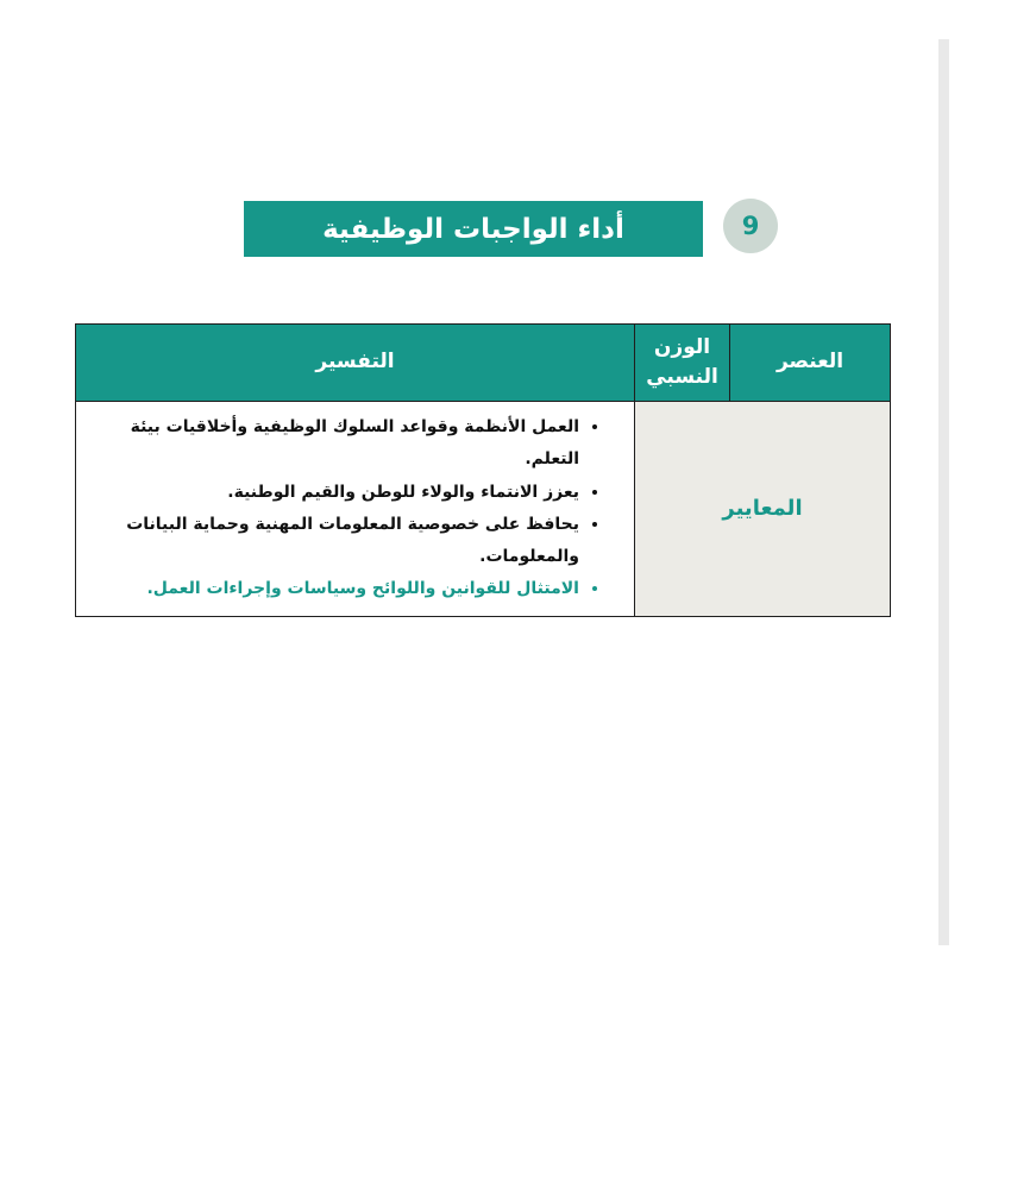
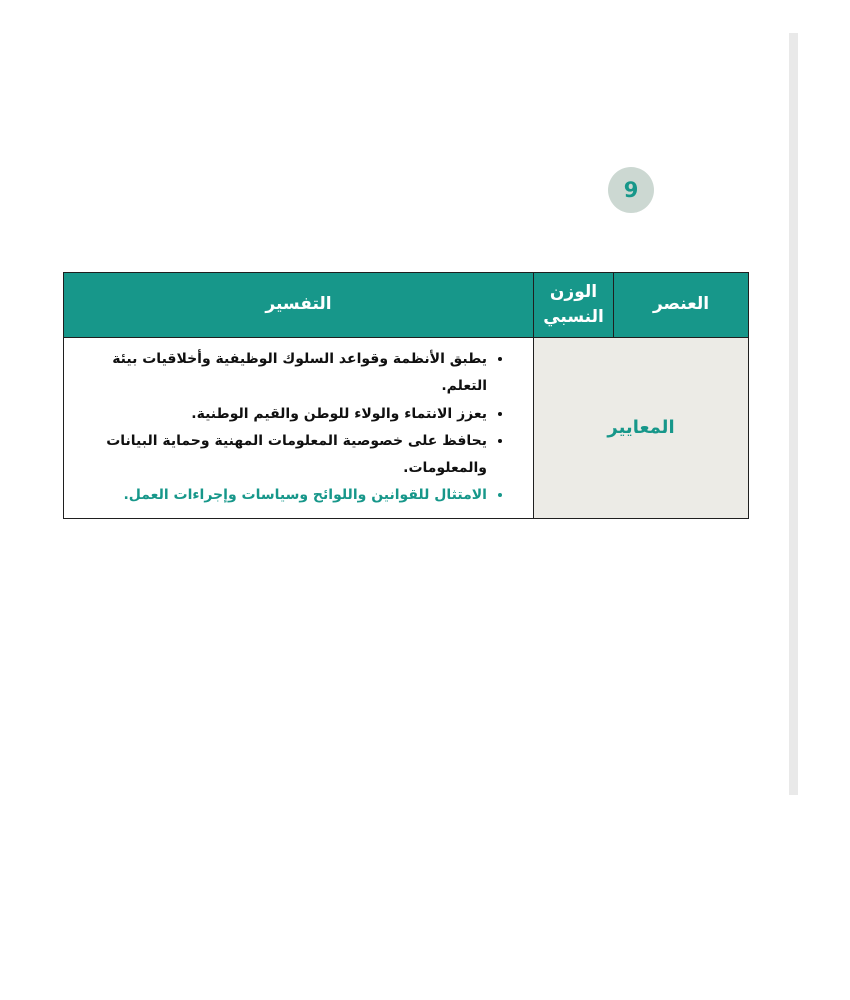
- أداء الواجبات الوظيفية
  9
  العنصر	الوزن النسبي	التفسير
- المعايير	العمل الأنظمة وقواعد السلوك الوظيفية وأخلاقيات بيئة التعلم. يعزز الانتماء والولاء للوطن والقيم الوطنية. يحافظ على خصوصية المعلومات المهنية وحماية البيانات والمعلومات. الامتثال للقوانين واللوائح وسياسات وإجراءات العمل.
+ المعايير	يطبق الأنظمة وقواعد السلوك الوظيفية وأخلاقيات بيئة التعلم. يعزز الانتماء والولاء للوطن والقيم الوطنية. يحافظ على خصوصية المعلومات المهنية وحماية البيانات والمعلومات. الامتثال للقوانين واللوائح وسياسات وإجراءات العمل.
